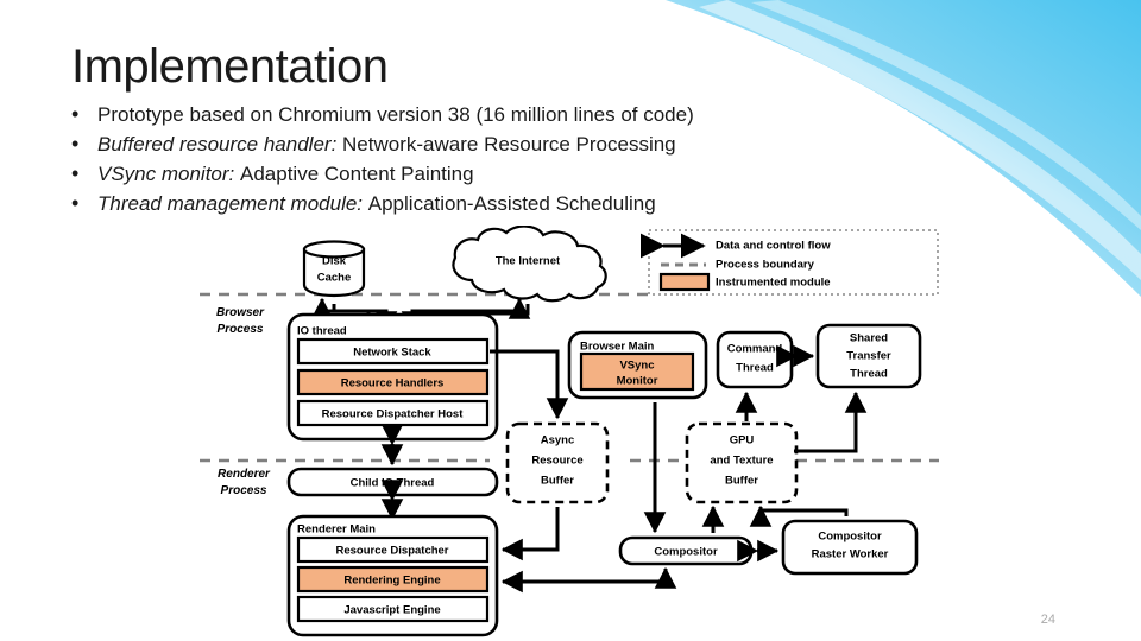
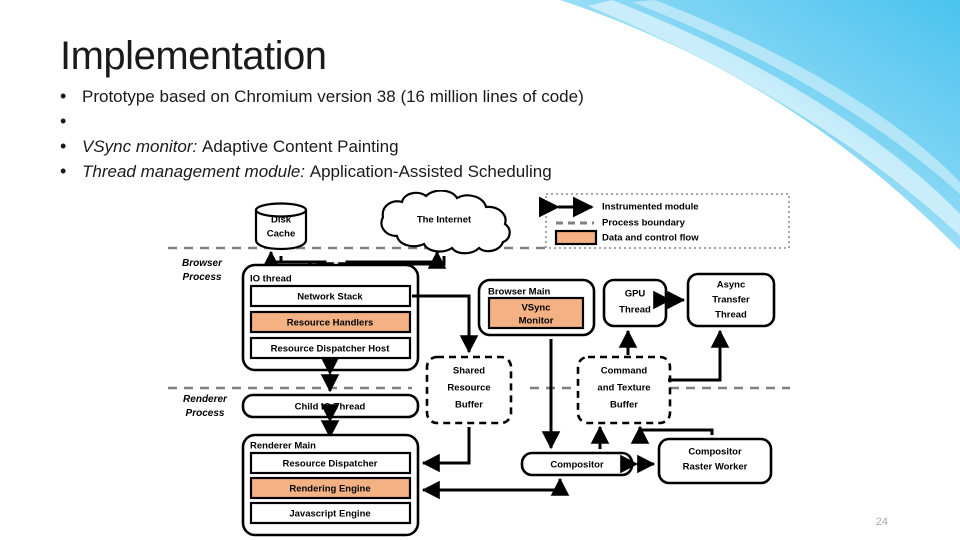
  Implementation
  •
  Prototype based on Chromium version 38 (16 million lines of code)
  •
- Buffered resource handler: Network-aware Resource Processing
  •
  VSync monitor: Adaptive Content Painting
  •
  Thread management module: Application-Assisted Scheduling
- Data and control flow
+ Instrumented module
  Process boundary
- Instrumented module
+ Data and control flow
  Disk
  Cache
  The Internet
  Browser
  Process
  Renderer
  Process
  IO thread
  Network Stack
  Resource Handlers
  Resource Dispatcher Host
  Browser Main
  VSync
  Monitor
- Command
+ GPU
  Thread
- Shared
+ Async
  Transfer
  Thread
- Async
+ Shared
  Resource
  Buffer
- GPU
+ Command
  and Texture
  Buffer
  Child IO Thread
  Renderer Main
  Resource Dispatcher
  Rendering Engine
  Javascript Engine
  Compositor
  Compositor
  Raster Worker
  24
